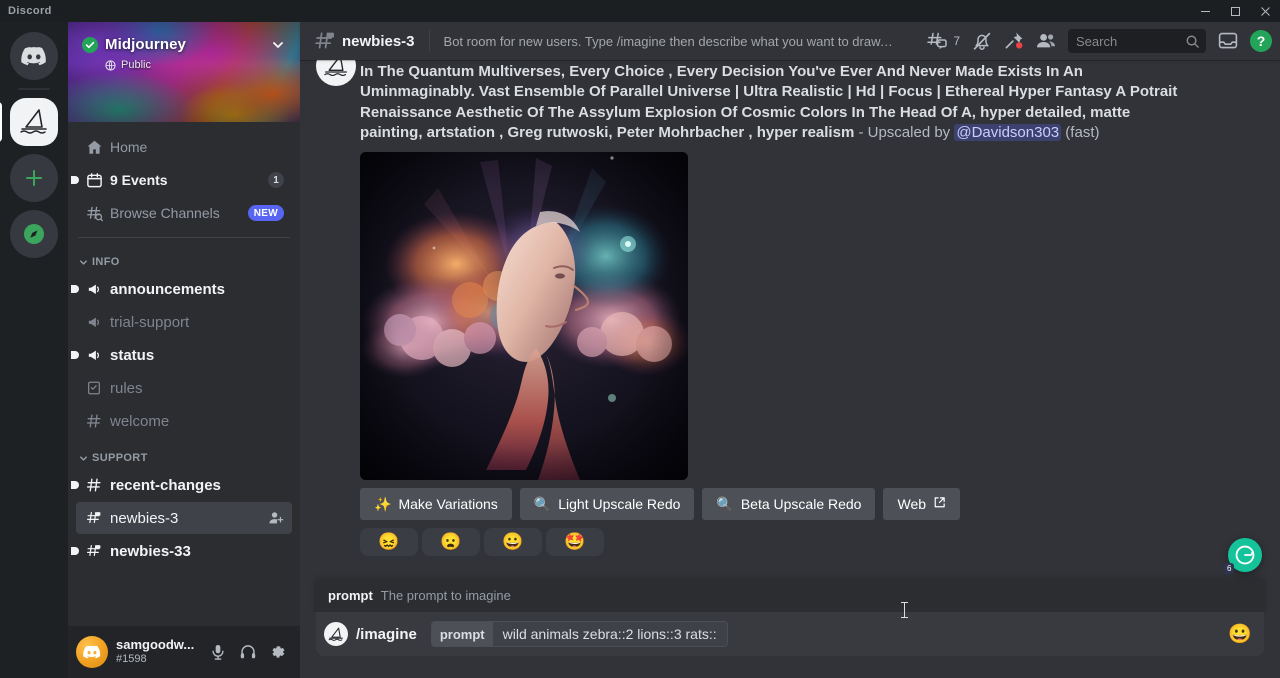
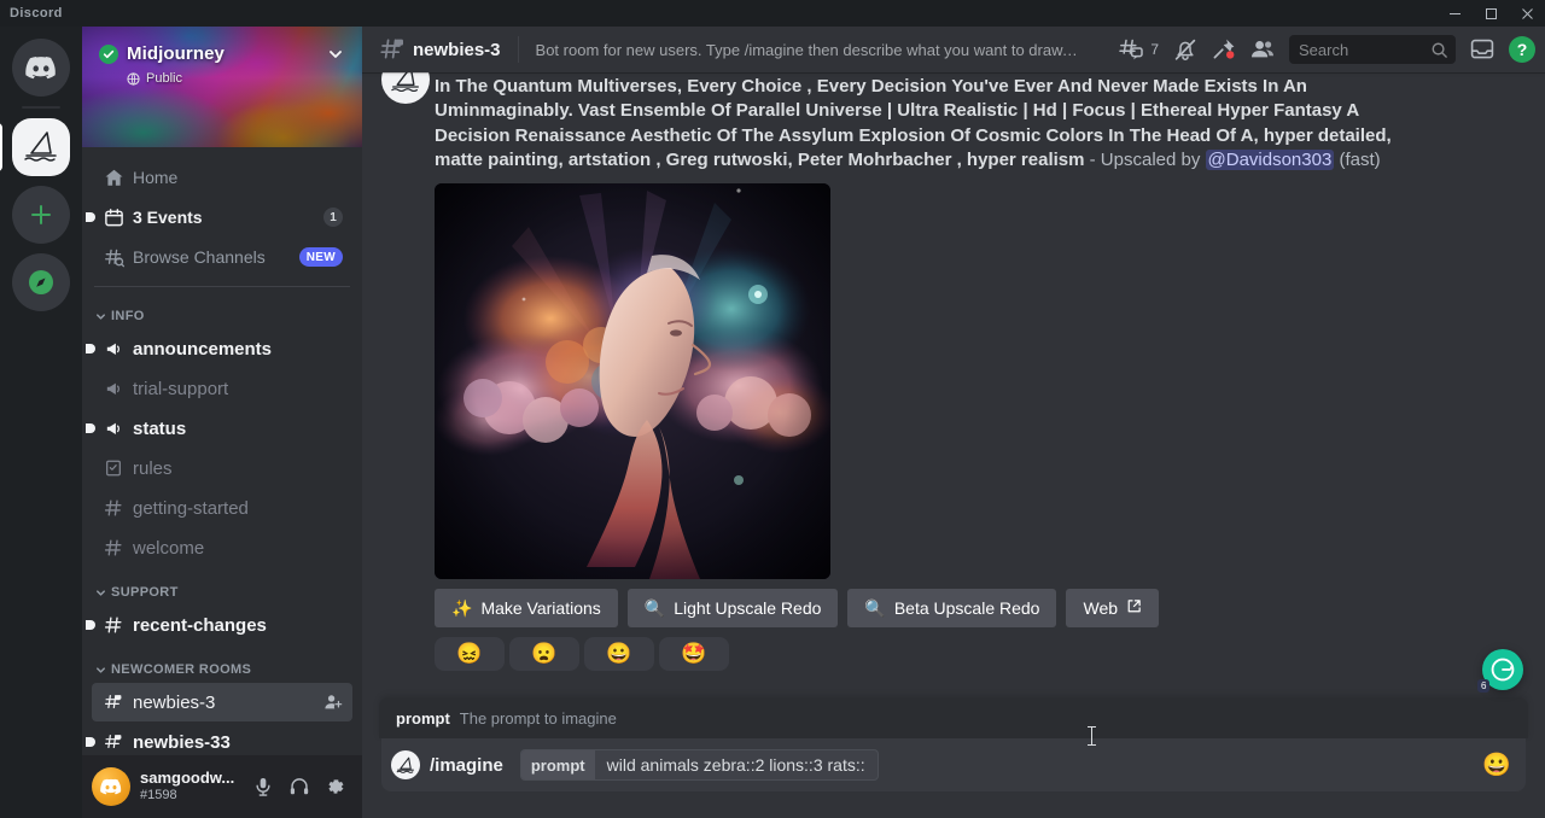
  Discord
  Midjourney
  Public
  Home
- 9 Events
+ 3 Events
  1
  Browse Channels
  NEW
  INFO
  announcements
  trial-support
  status
  rules
+ getting-started
  welcome
  SUPPORT
  recent-changes
+ NEWCOMER ROOMS
  newbies-3
  newbies-33
  samgoodw...
  #1598
  newbies-3
  Bot room for new users. Type /imagine then describe what you want to draw. S
  7
  Search
  ?
- In The Quantum Multiverses, Every Choice , Every Decision You've Ever And Never Made Exists In An Uminmaginably. Vast Ensemble Of Parallel Universe | Ultra Realistic | Hd | Focus | Ethereal Hyper Fantasy A Potrait Renaissance Aesthetic Of The Assylum Explosion Of Cosmic Colors In The Head Of A, hyper detailed, matte painting, artstation , Greg rutwoski, Peter Mohrbacher , hyper realism - Upscaled by @Davidson303 (fast)
+ In The Quantum Multiverses, Every Choice , Every Decision You've Ever And Never Made Exists In An Uminmaginably. Vast Ensemble Of Parallel Universe | Ultra Realistic | Hd | Focus | Ethereal Hyper Fantasy A Decision Renaissance Aesthetic Of The Assylum Explosion Of Cosmic Colors In The Head Of A, hyper detailed, matte painting, artstation , Greg rutwoski, Peter Mohrbacher , hyper realism - Upscaled by @Davidson303 (fast)
  ✨
  Make Variations
  🔍
  Light Upscale Redo
  🔍
  Beta Upscale Redo
  Web
  😖
  😦
  😀
  🤩
  6
  prompt
  The prompt to imagine
  /imagine
  prompt
  wild animals zebra::2 lions::3 rats::
  😀
